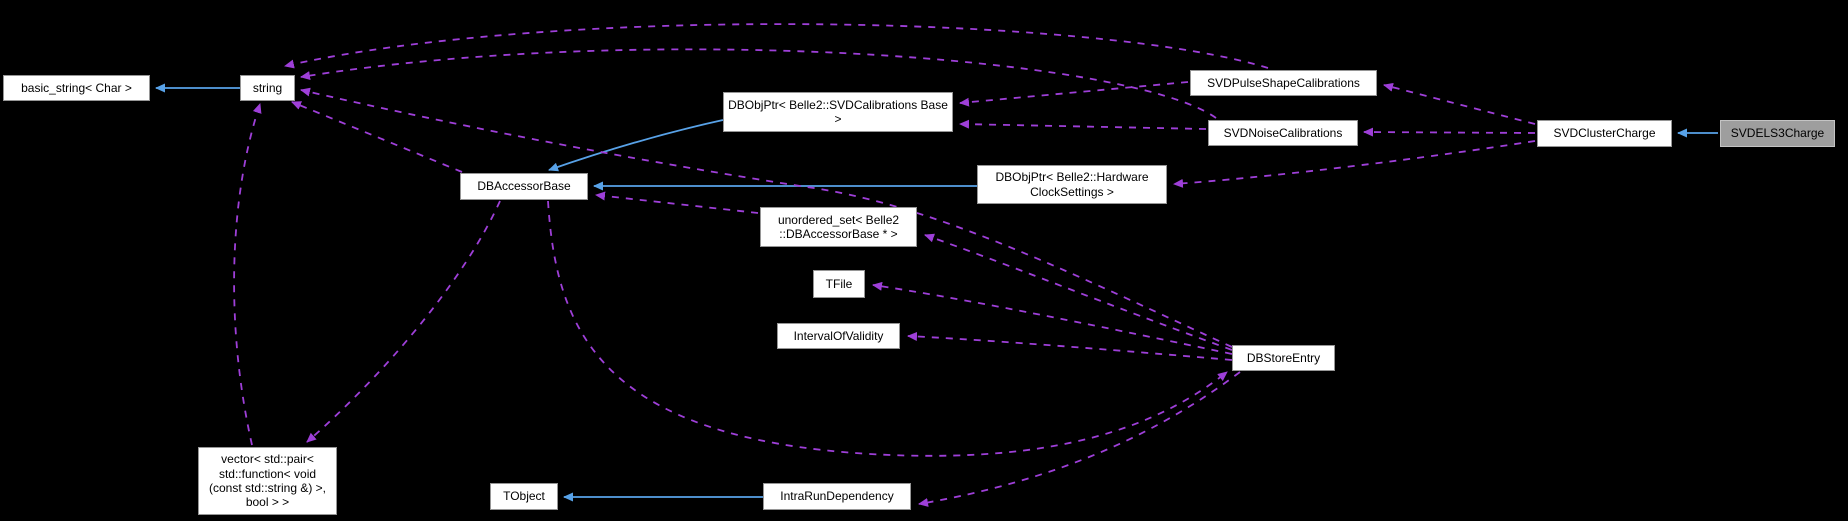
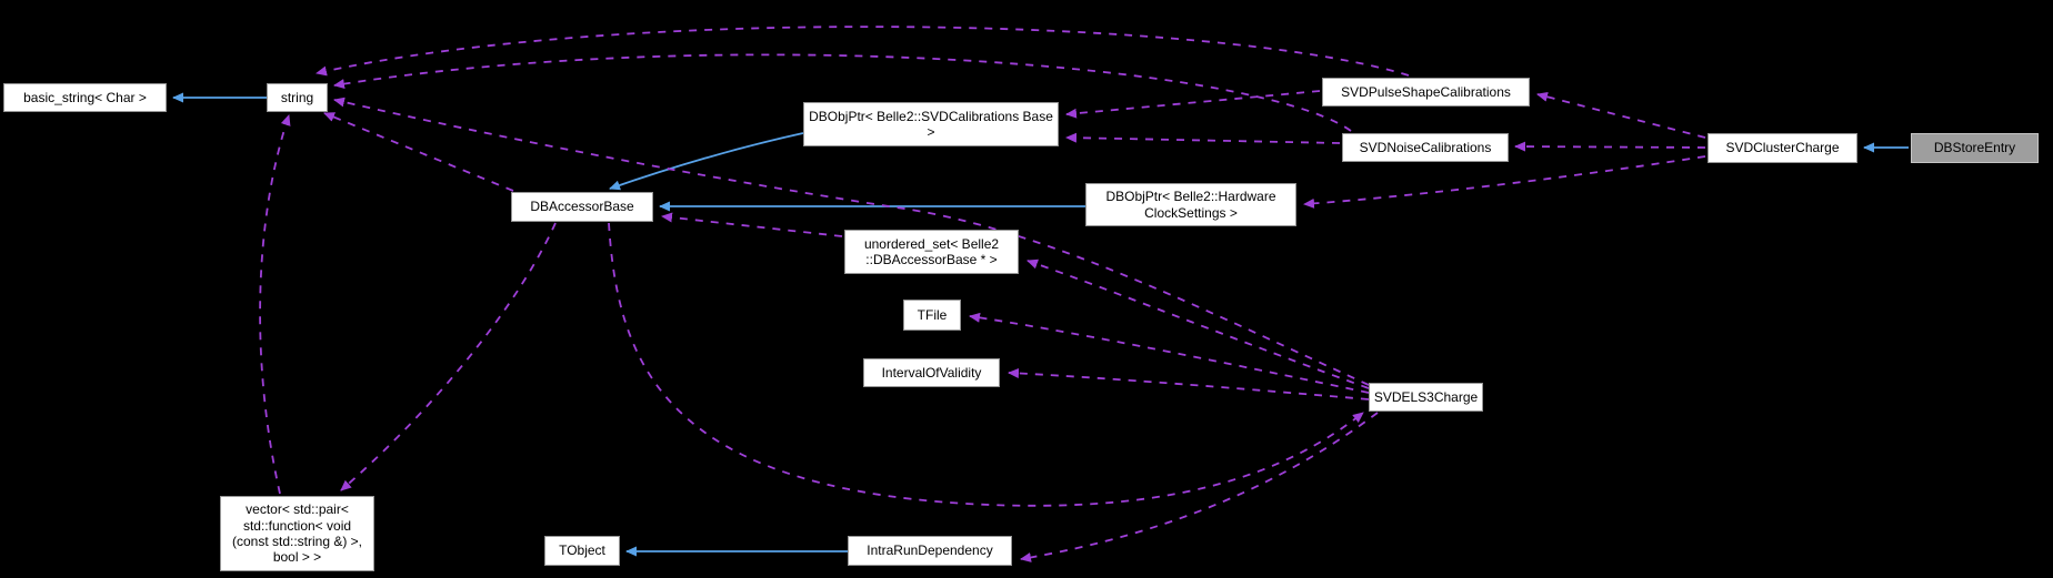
  basic_string< Char >
  string
  DBObjPtr< Belle2::SVDCalibrations Base >
  DBAccessorBase
  DBObjPtr< Belle2::Hardware ClockSettings >
  unordered_set< Belle2 ::DBAccessorBase * >
  TFile
  IntervalOfValidity
- DBStoreEntry
+ SVDELS3Charge
  SVDPulseShapeCalibrations
  SVDNoiseCalibrations
  SVDClusterCharge
- SVDELS3Charge
+ DBStoreEntry
  vector< std::pair< std::function< void (const std::string &) >, bool > >
  TObject
  IntraRunDependency
